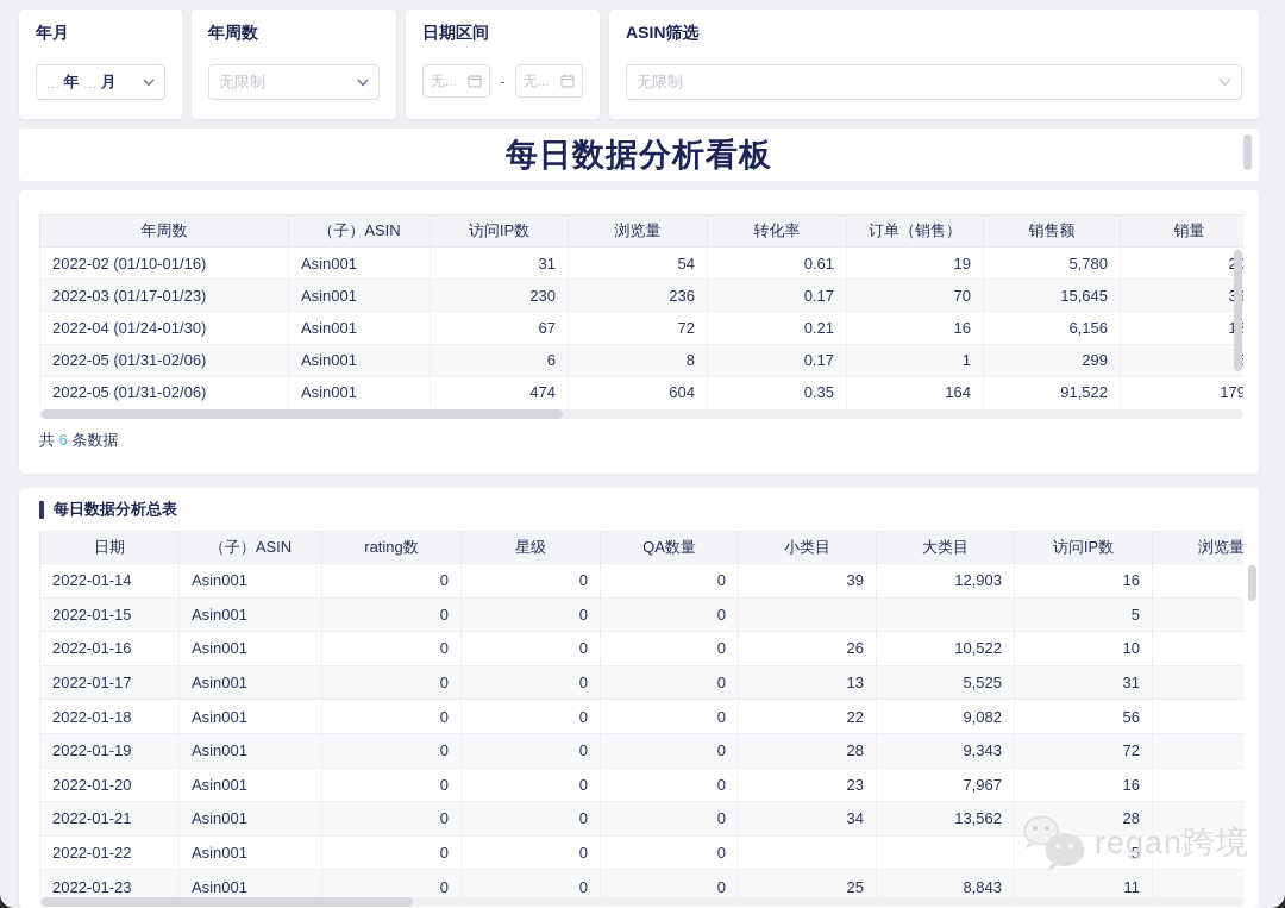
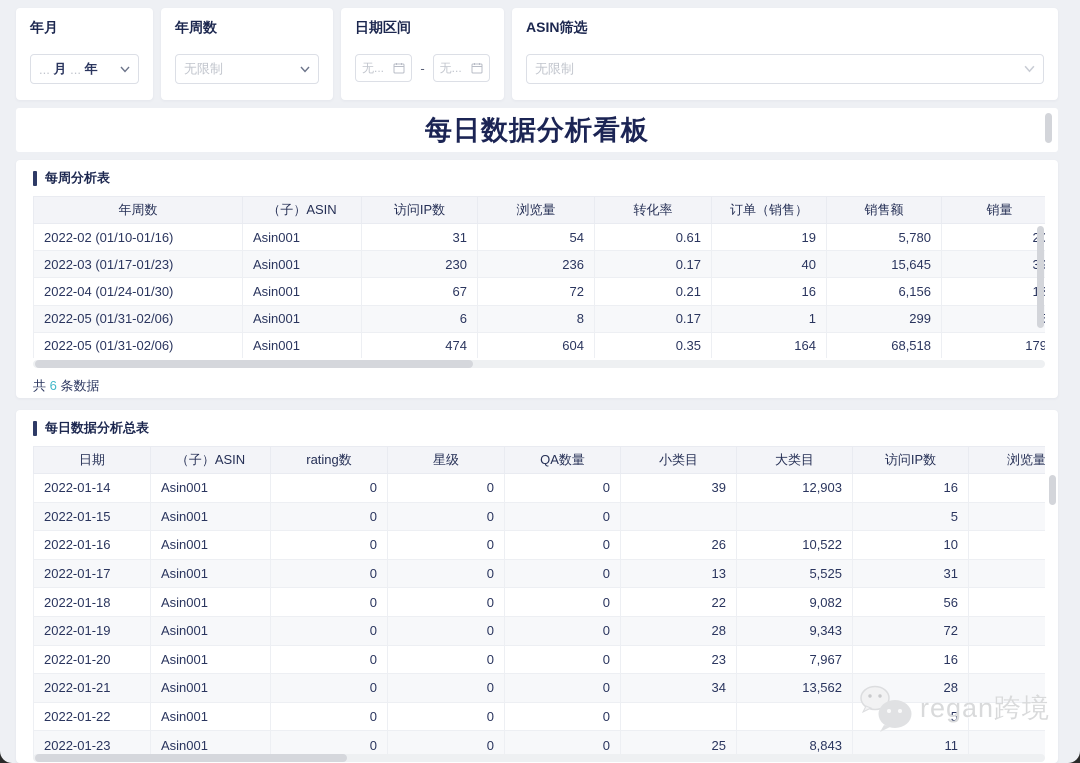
  年月
  ...
- 年
+ 月
  ...
- 月
+ 年
  年周数
  无限制
  日期区间
  无...
  -
  无...
  ASIN筛选
  无限制
  每日数据分析看板
+ 每周分析表
  年周数	（子）ASIN	访问IP数	浏览量	转化率	订单（销售）	销售额	销量
  2022-02 (01/10-01/16)	Asin001	31	54	0.61	19	5,780
- 2022-03 (01/17-01/23)	Asin001	230	236	0.17	70	15,645
+ 2022-03 (01/17-01/23)	Asin001	230	236	0.17	40	15,645
  2022-04 (01/24-01/30)	Asin001	67	72	0.21	16	6,156
  2022-05 (01/31-02/06)	Asin001	6	8	0.17	1	299
- 2022-05 (01/31-02/06)	Asin001	474	604	0.35	164	91,522	179
+ 2022-05 (01/31-02/06)	Asin001	474	604	0.35	164	68,518	179
  共 6 条数据
  每日数据分析总表
  日期	（子）ASIN	rating数	星级	QA数量	小类目	大类目	访问IP数	浏览量
  2022-01-14	Asin001	0	0	0	39	12,903	16
  2022-01-15	Asin001	0	0	0			5
  2022-01-16	Asin001	0	0	0	26	10,522	10
  2022-01-17	Asin001	0	0	0	13	5,525	31
  2022-01-18	Asin001	0	0	0	22	9,082	56
  2022-01-19	Asin001	0	0	0	28	9,343	72
  2022-01-20	Asin001	0	0	0	23	7,967	16
  2022-01-21	Asin001	0	0	0	34	13,562	28
  2022-01-22	Asin001	0	0	0			5
  2022-01-23	Asin001	0	0	0	25	8,843	11
  regan跨境
